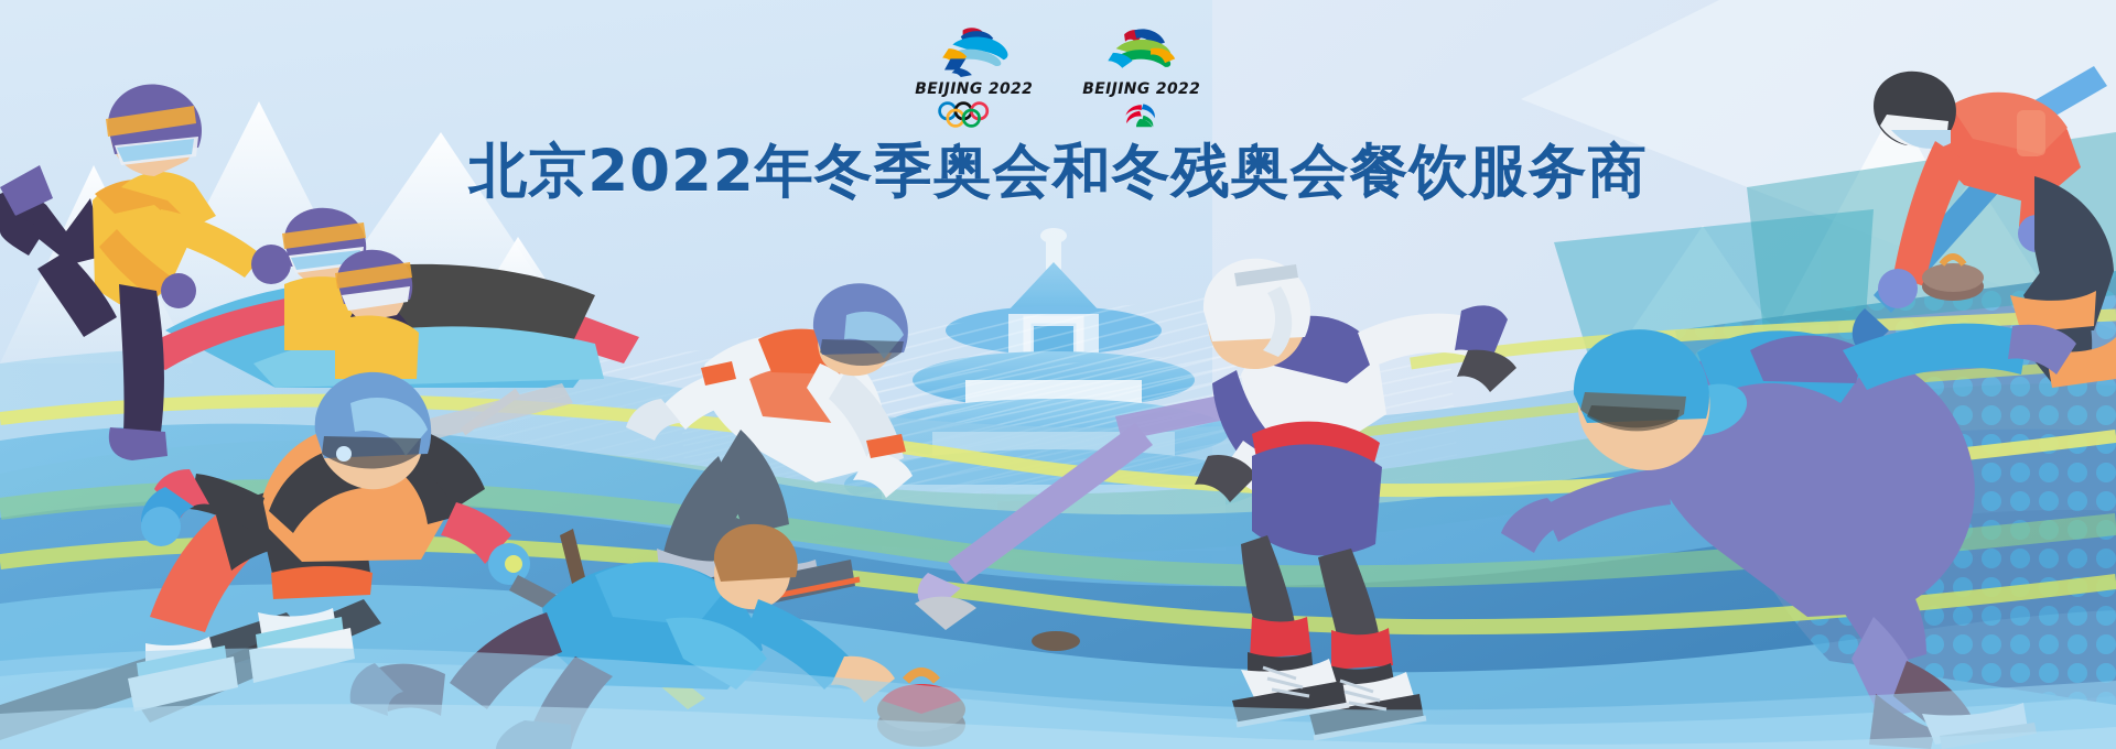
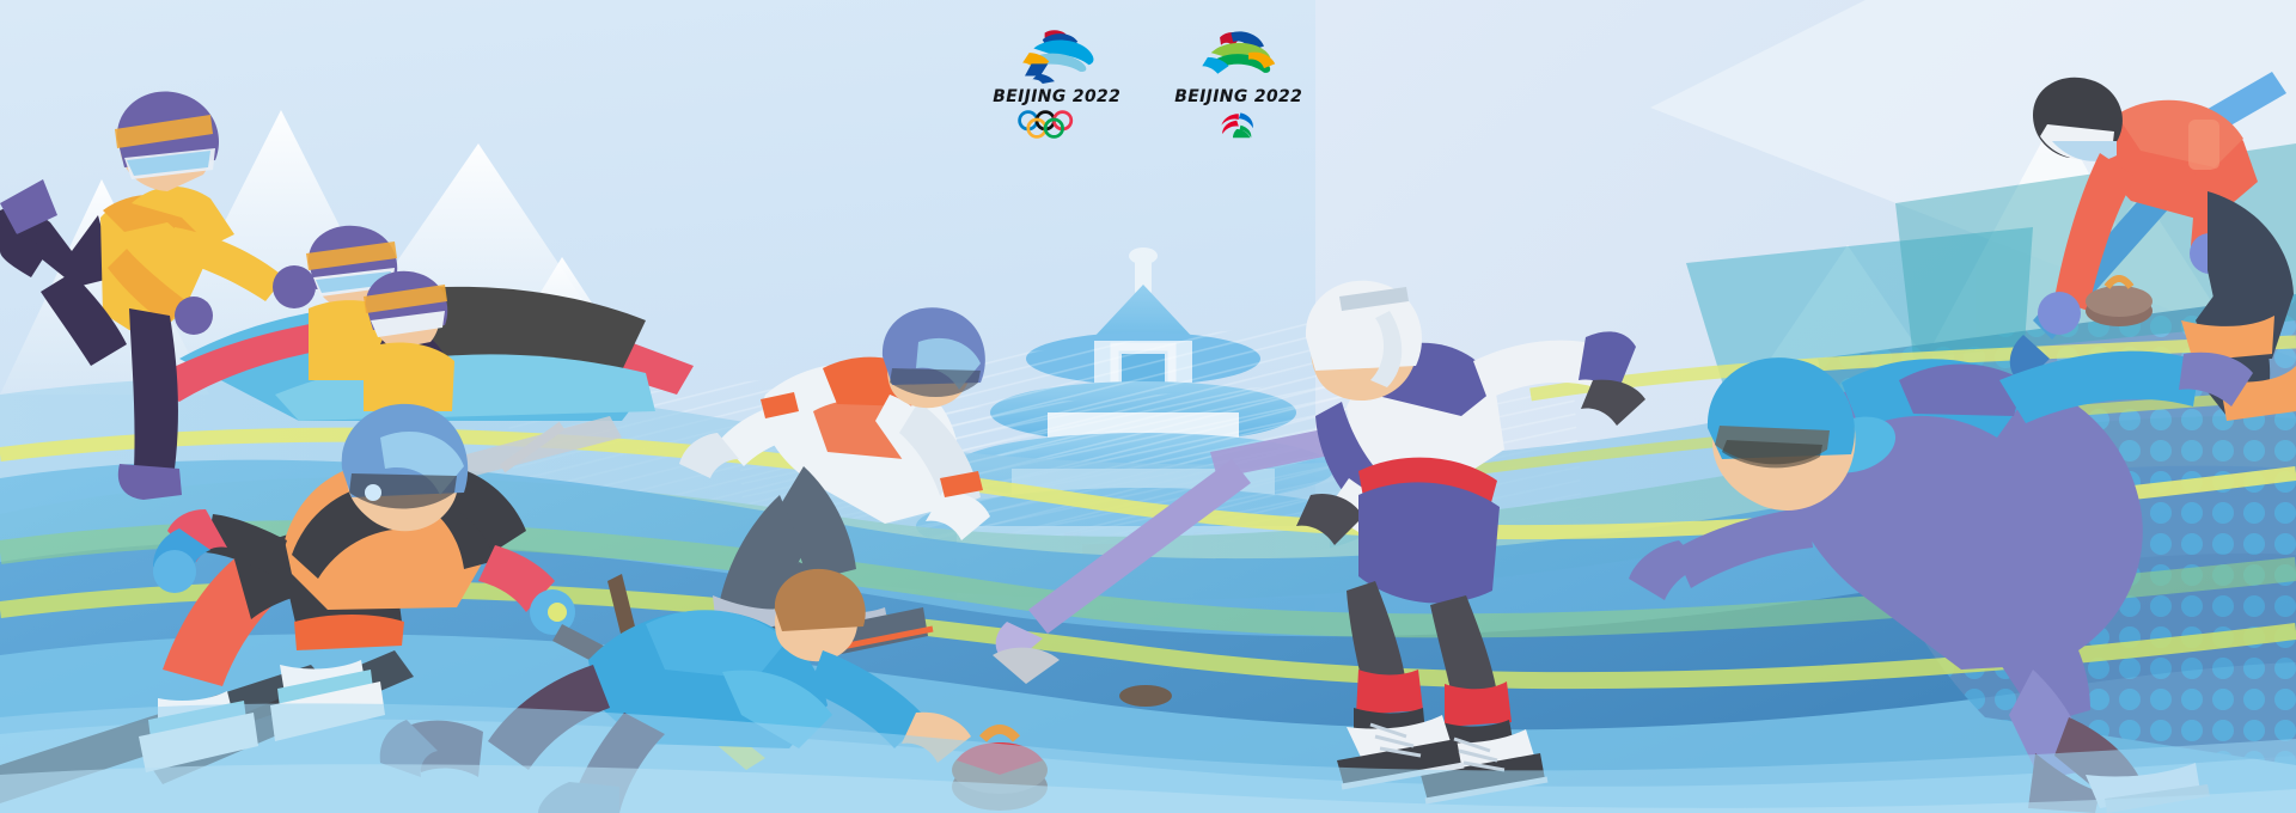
  BEIJING 2022
  BEIJING 2022
- 北京2022年冬季奥会和冬残奥会餐饮服务商
